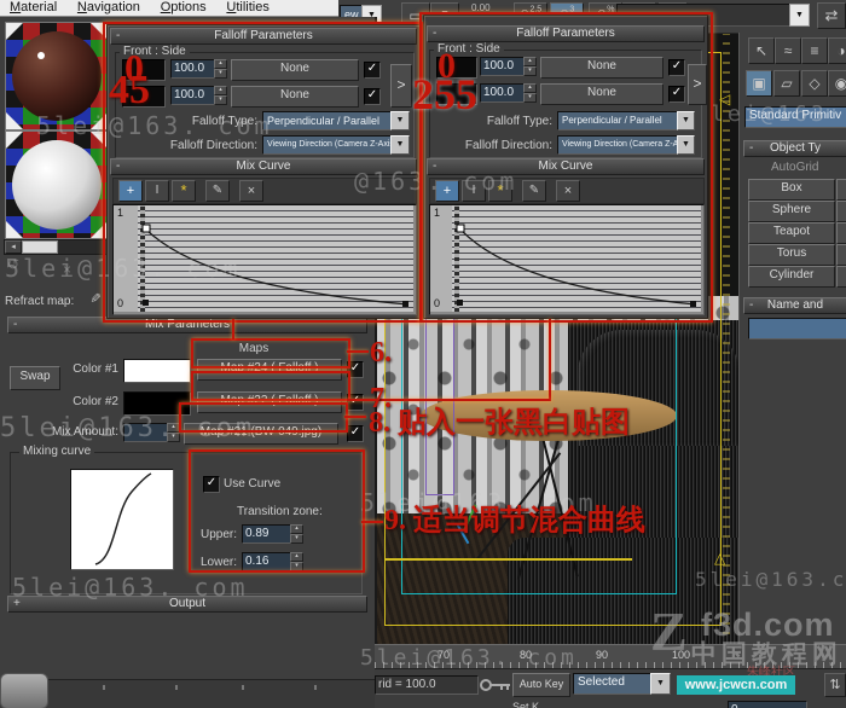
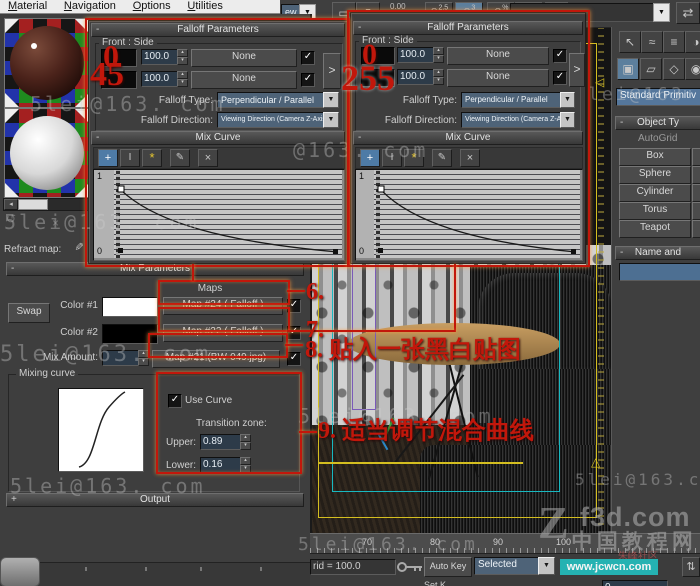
  ◁
  △
  ew
  ▭
  0.00
  ⇄
  ↖
  ≈
  ≡
  ◑
  ▣
  ▱
  ◇
  ◉
  Standard Primitiv
  -
  Object Ty
  AutoGrid
  Box
  Sphere
- Teapot
+ Cylinder
  Torus
- Cylinder
+ Teapot
  -
  Name and
  ↺
  ×
  Refract map:
  -
  Mix Parameters
  Maps
  Swap
  Color #1
  Map #24 ( Falloff )
  ✓
  Color #2
  Map #22 ( Falloff )
  Mix Amount:
  Map #21 (BW-049.jpg)
  ✓
  Mixing curve
  ✓
  Use Curve
  Transition zone:
  Upper:
  0.89
  Lower:
  0.16
  +
  Output
  Material Navigation Options Utilities
  -
  Falloff Parameters
  Front : Side
  100.0
  None
  ✓
  100.0
  None
  ✓
  >
  Falloff Type:
  Perpendicular / Parallel
  Falloff Direction:
  -
  Mix Curve
  +
  I
  *
  ✎
  ×
  1
  0
  -
  Falloff Parameters
  Front : Side
  100.0
  None
  ✓
  100.0
  None
  ✓
  >
  Falloff Type:
  Perpendicular / Parallel
  Falloff Direction:
  -
  Mix Curve
  +
  I
  *
  ✎
  ×
  1
  0
  70
  80
  90
  100
  rid = 100.0
  Auto Key
  Selected
  ⇅
  Set K
  5lei@163. com
  @163. com
  lei@163
  5lei@163. com
  5lei@163. com
  5lei@163. com
  5lei@163. com
  5lei@163.c
  5lei@163. com
  0
  45
  0
  255
  6.
  7.
  8. 贴入一张黑白贴图
  9. 适当调节混合曲线
  Z
  f3d.com
  中国教程网
  朱峰社区
  www.jcwcn.com
